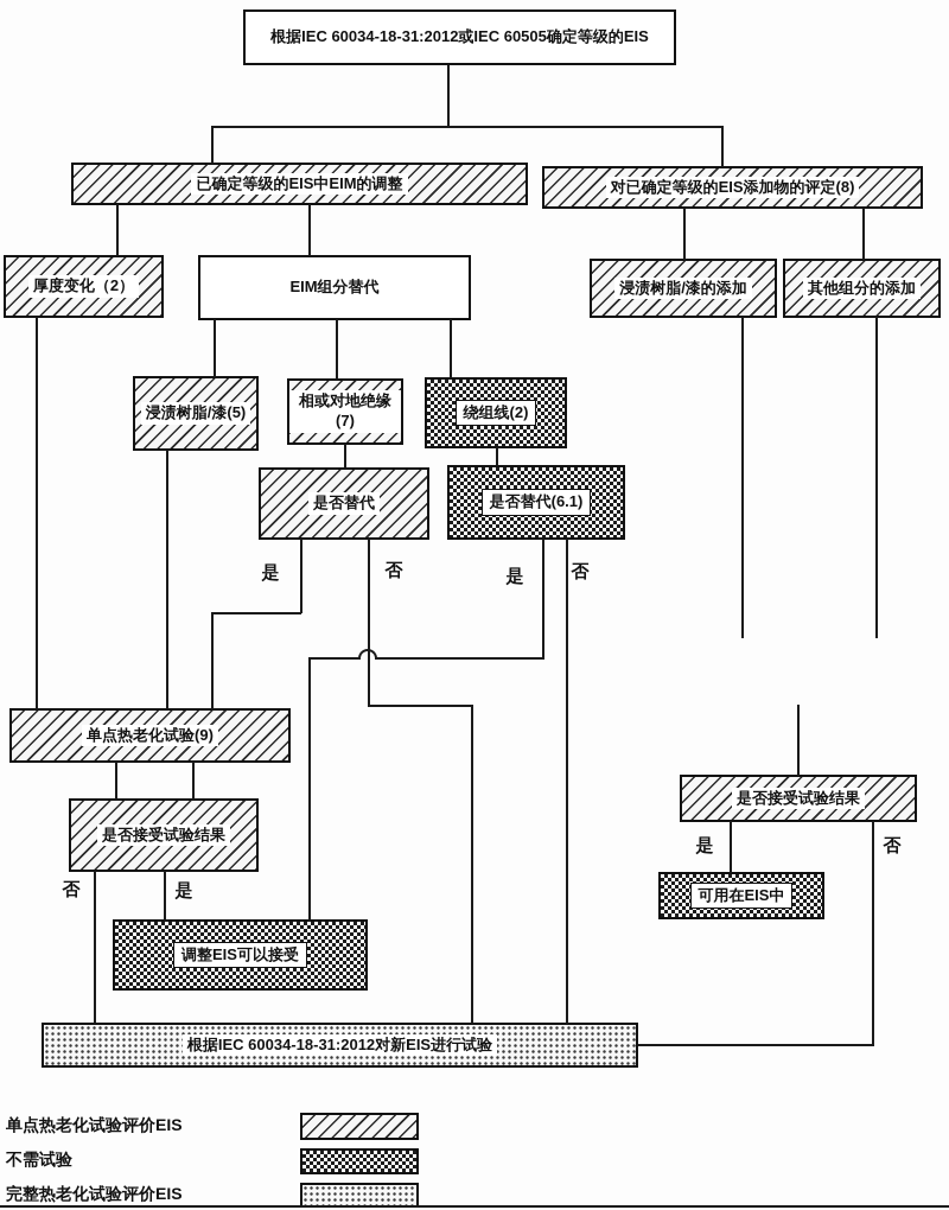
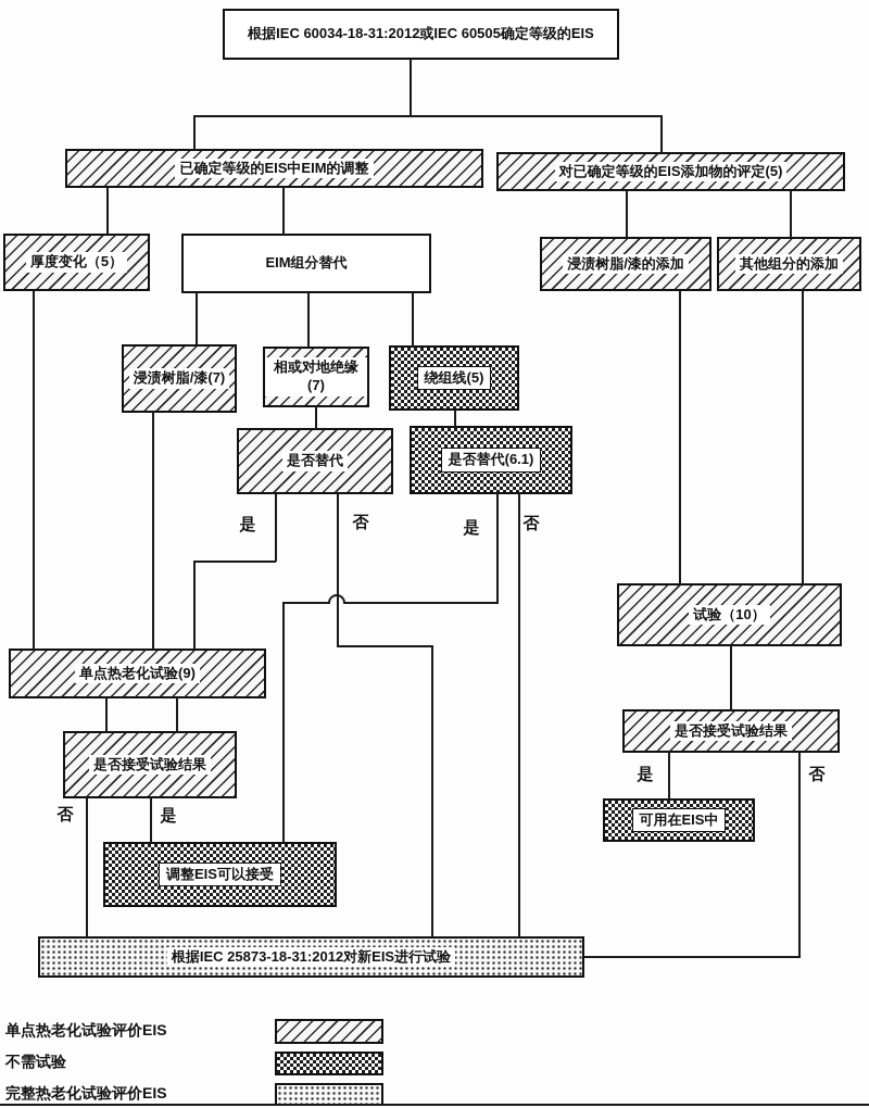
  根据IEC 60034-18-31:2012或IEC 60505确定等级的EIS
  已确定等级的EIS中EIM的调整
- 对已确定等级的EIS添加物的评定(8)
+ 对已确定等级的EIS添加物的评定(5)
- 厚度变化（2）
+ 厚度变化（5）
  EIM组分替代
  浸渍树脂/漆的添加
  其他组分的添加
- 浸渍树脂/漆(5)
+ 浸渍树脂/漆(7)
  相或对地绝缘(7)
- 绕组线(2)
+ 绕组线(5)
  是否替代
  是否替代(6.1)
+ 试验（10）
  单点热老化试验(9)
  是否接受试验结果
  调整EIS可以接受
  是否接受试验结果
  可用在EIS中
- 根据IEC 60034-18-31:2012对新EIS进行试验
+ 根据IEC 25873-18-31:2012对新EIS进行试验
  是
  否
  是
  否
  否
  是
  是
  否
  单点热老化试验评价EIS
  不需试验
  完整热老化试验评价EIS
